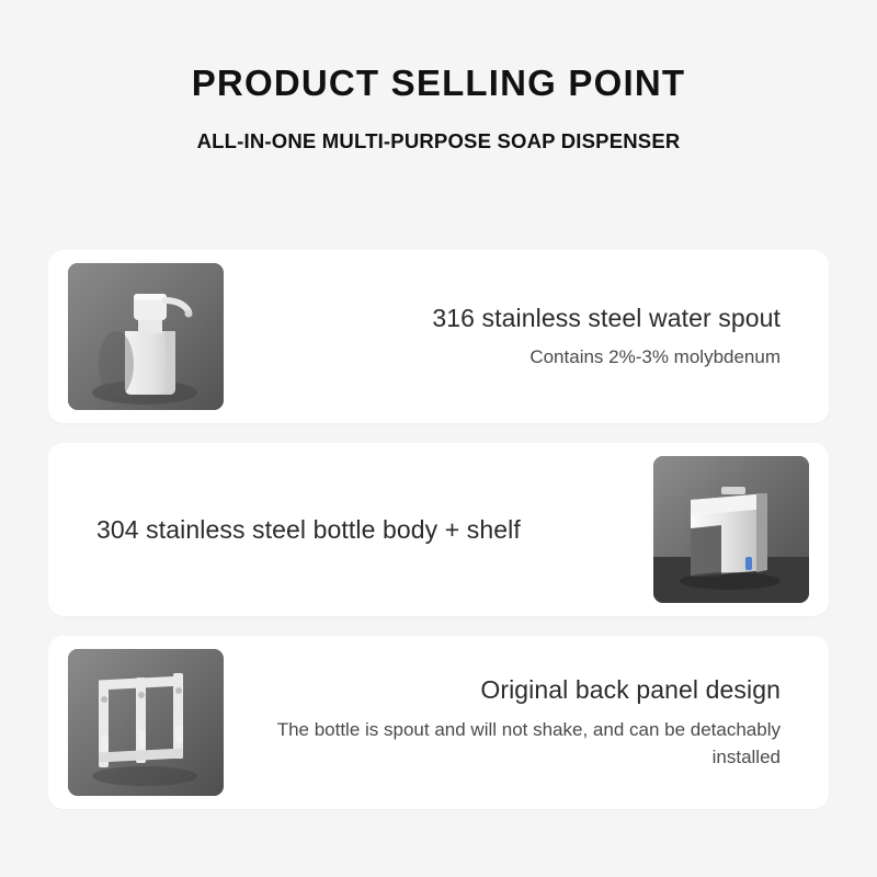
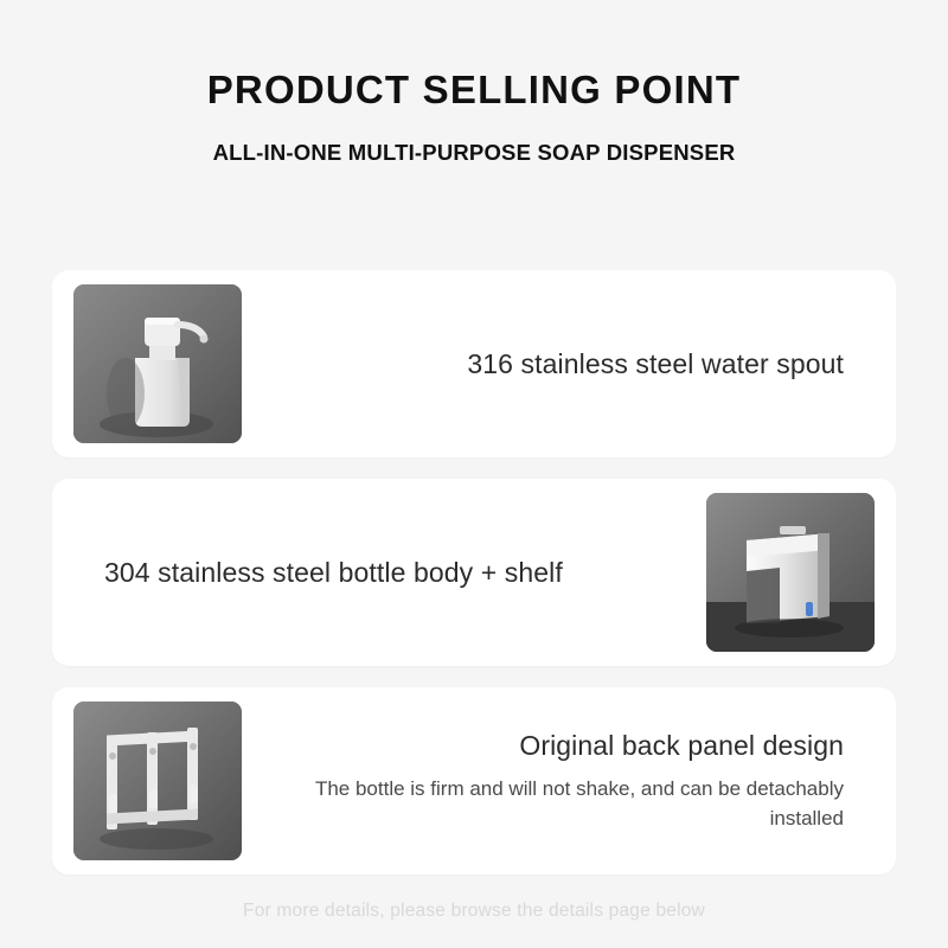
  PRODUCT SELLING POINT
  ALL-IN-ONE MULTI-PURPOSE SOAP DISPENSER
  316 stainless steel water spout
- Contains 2%-3% molybdenum
  304 stainless steel bottle body + shelf
  Original back panel design
- The bottle is spout and will not shake, and can be detachably installed
+ The bottle is firm and will not shake, and can be detachably installed
+ For more details, please browse the details page below
